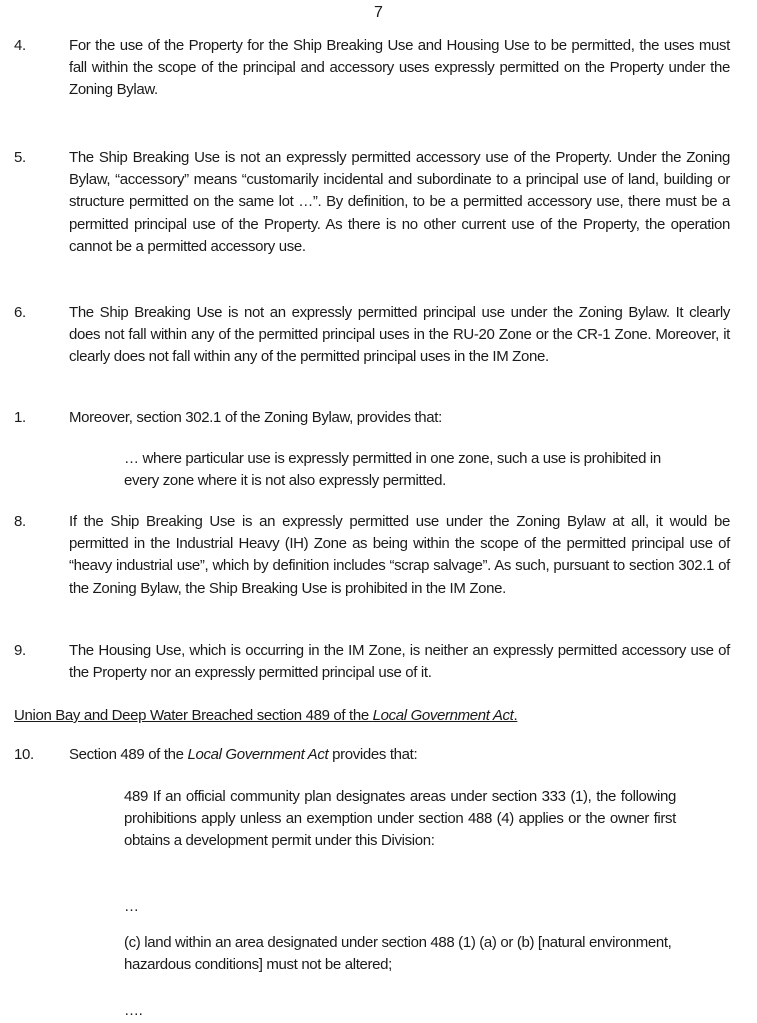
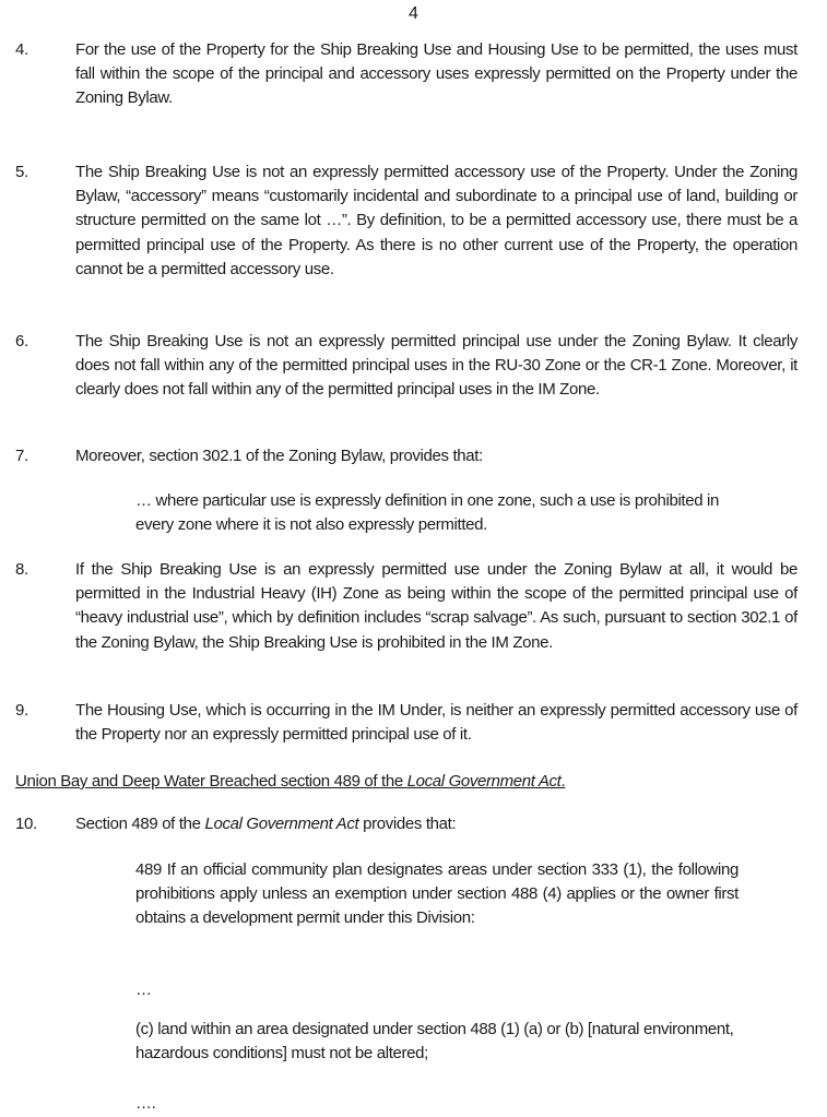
- 7
+ 4
  4.
  For the use of the Property for the Ship Breaking Use and Housing Use to be permitted, the uses must fall within the scope of the principal and accessory uses expressly permitted on the Property under the Zoning Bylaw.
  5.
  The Ship Breaking Use is not an expressly permitted accessory use of the Property. Under the Zoning Bylaw, “accessory” means “customarily incidental and subordinate to a principal use of land, building or structure permitted on the same lot …”. By definition, to be a permitted accessory use, there must be a permitted principal use of the Property. As there is no other current use of the Property, the operation cannot be a permitted accessory use.
  6.
- The Ship Breaking Use is not an expressly permitted principal use under the Zoning Bylaw. It clearly does not fall within any of the permitted principal uses in the RU-20 Zone or the CR-1 Zone. Moreover, it clearly does not fall within any of the permitted principal uses in the IM Zone.
+ The Ship Breaking Use is not an expressly permitted principal use under the Zoning Bylaw. It clearly does not fall within any of the permitted principal uses in the RU-30 Zone or the CR-1 Zone. Moreover, it clearly does not fall within any of the permitted principal uses in the IM Zone.
- 1.
+ 7.
  Moreover, section 302.1 of the Zoning Bylaw, provides that:
- … where particular use is expressly permitted in one zone, such a use is prohibited in every zone where it is not also expressly permitted.
+ … where particular use is expressly definition in one zone, such a use is prohibited in every zone where it is not also expressly permitted.
  8.
  If the Ship Breaking Use is an expressly permitted use under the Zoning Bylaw at all, it would be permitted in the Industrial Heavy (IH) Zone as being within the scope of the permitted principal use of “heavy industrial use”, which by definition includes “scrap salvage”. As such, pursuant to section 302.1 of the Zoning Bylaw, the Ship Breaking Use is prohibited in the IM Zone.
  9.
- The Housing Use, which is occurring in the IM Zone, is neither an expressly permitted accessory use of the Property nor an expressly permitted principal use of it.
+ The Housing Use, which is occurring in the IM Under, is neither an expressly permitted accessory use of the Property nor an expressly permitted principal use of it.
  Union Bay and Deep Water Breached section 489 of the Local Government Act.
  10.
  Section 489 of the Local Government Act provides that:
  489 If an official community plan designates areas under section 333 (1), the following prohibitions apply unless an exemption under section 488 (4) applies or the owner first obtains a development permit under this Division:
  …
  (c) land within an area designated under section 488 (1) (a) or (b) [natural environment, hazardous conditions] must not be altered;
  ….
